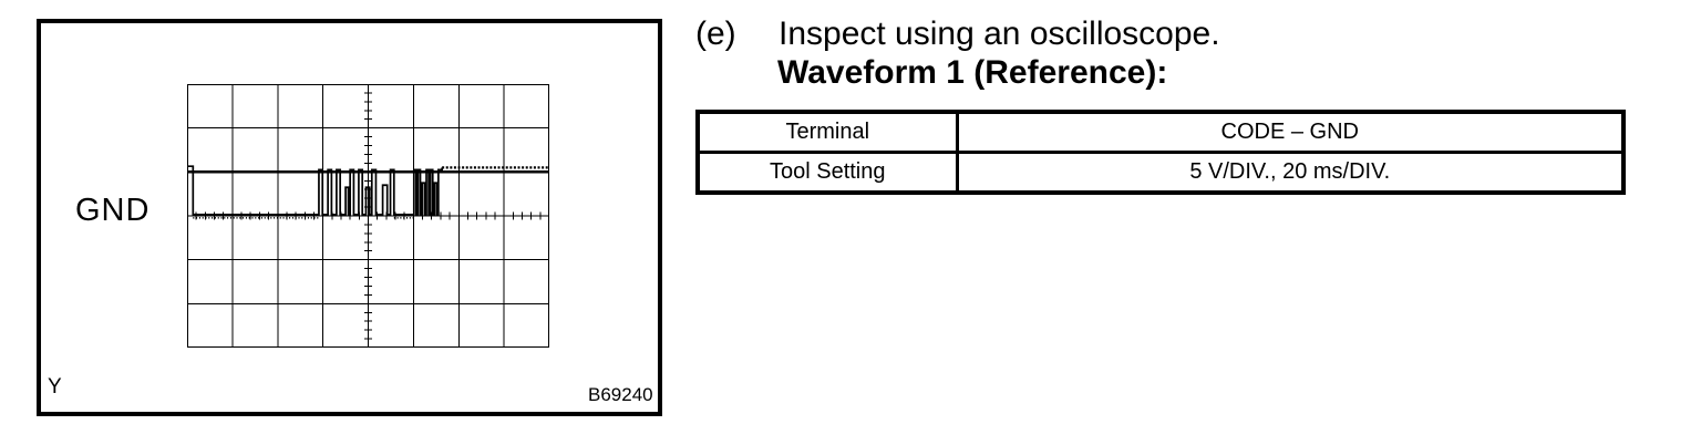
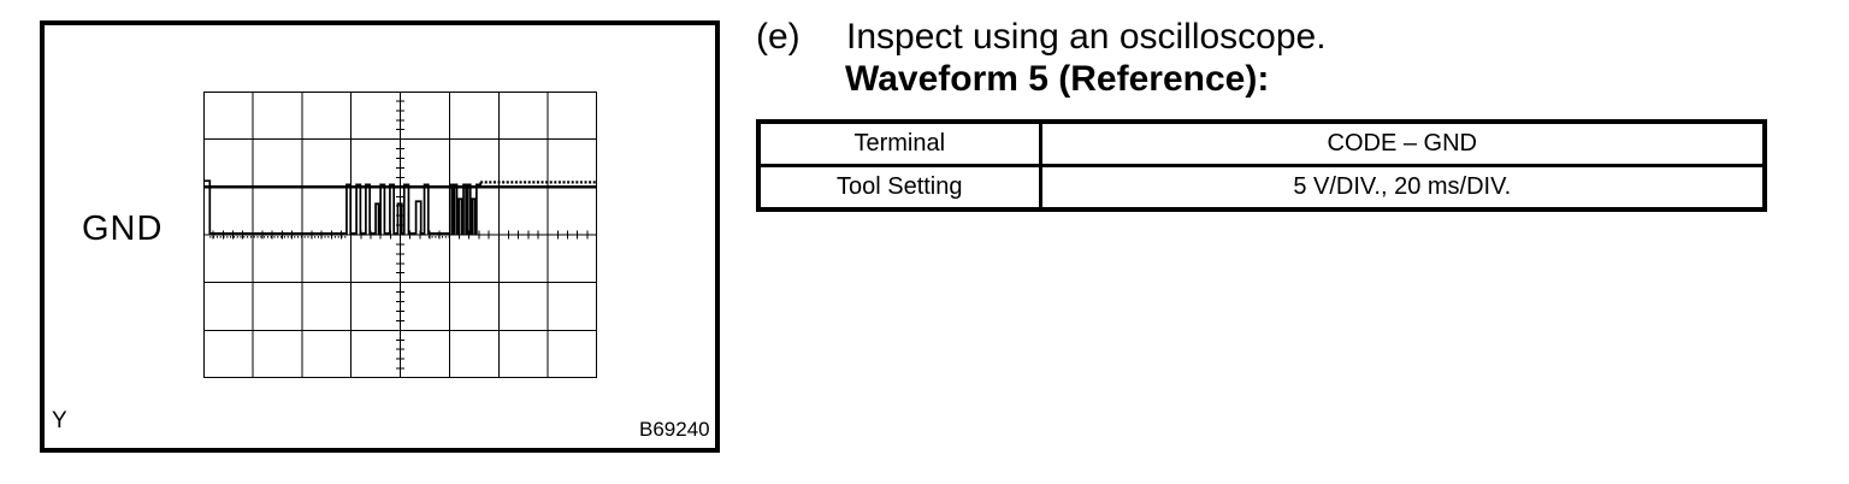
  GND
  Y
  B69240
  (e) Inspect using an oscilloscope.
- Waveform 1 (Reference):
+ Waveform 5 (Reference):
  Terminal	CODE – GND
  Tool Setting	5 V/DIV., 20 ms/DIV.
